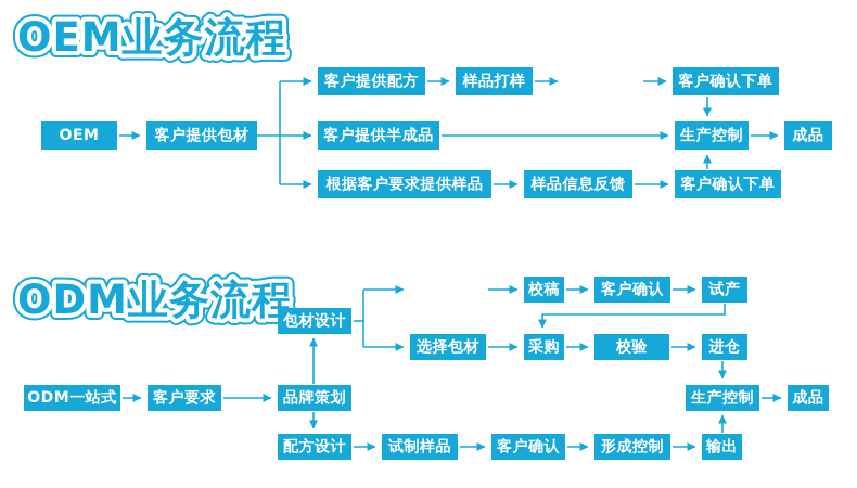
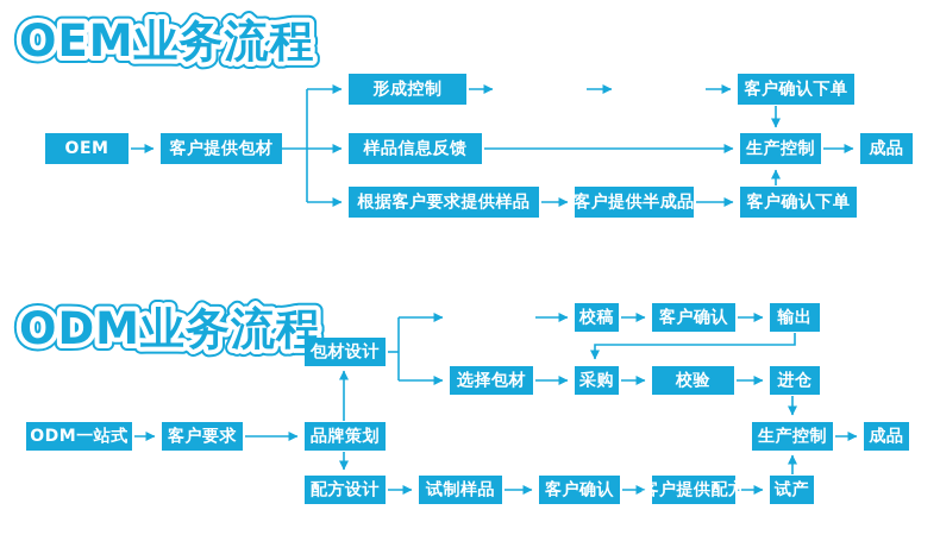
  OEM业务流程
  ODM业务流程
  OEM
  客户提供包材
- 客户提供配方
+ 形成控制
- 样品打样
  客户确认下单
- 客户提供半成品
+ 样品信息反馈
  生产控制
  成品
  根据客户要求提供样品
- 样品信息反馈
+ 客户提供半成品
  客户确认下单
  ODM一站式
  客户要求
  品牌策划
  包材设计
  校稿
  客户确认
- 试产
+ 输出
  选择包材
  采购
  校验
  进仓
  配方设计
  试制样品
  客户确认
- 形成控制
+ 客户提供配方
- 输出
+ 试产
  生产控制
  成品
